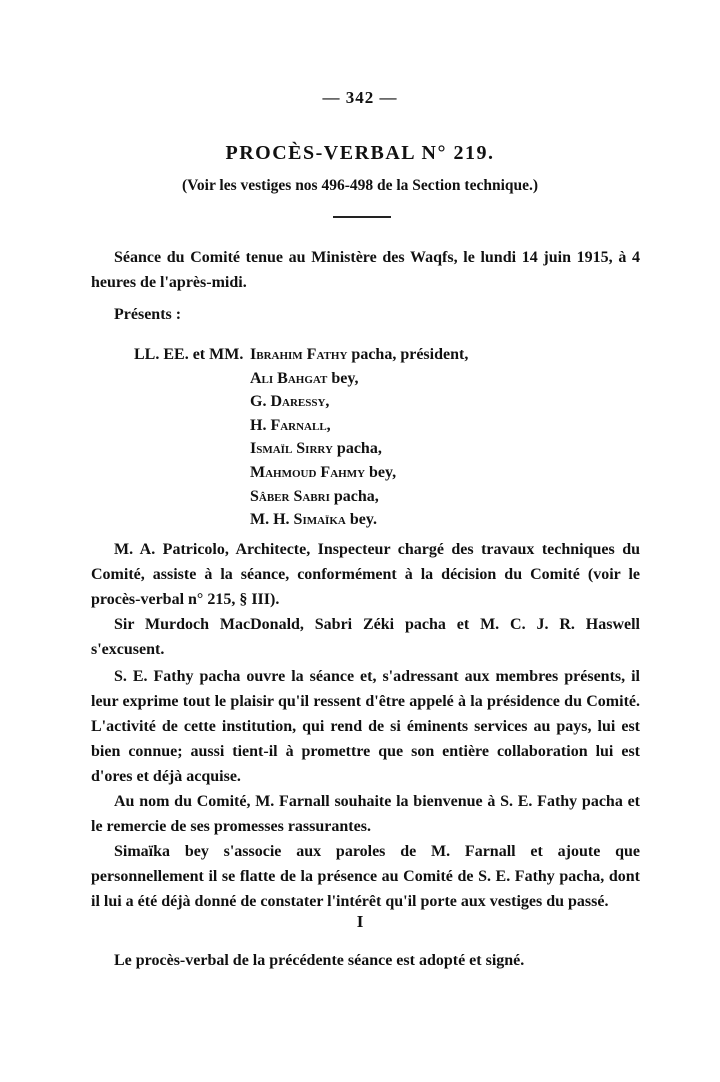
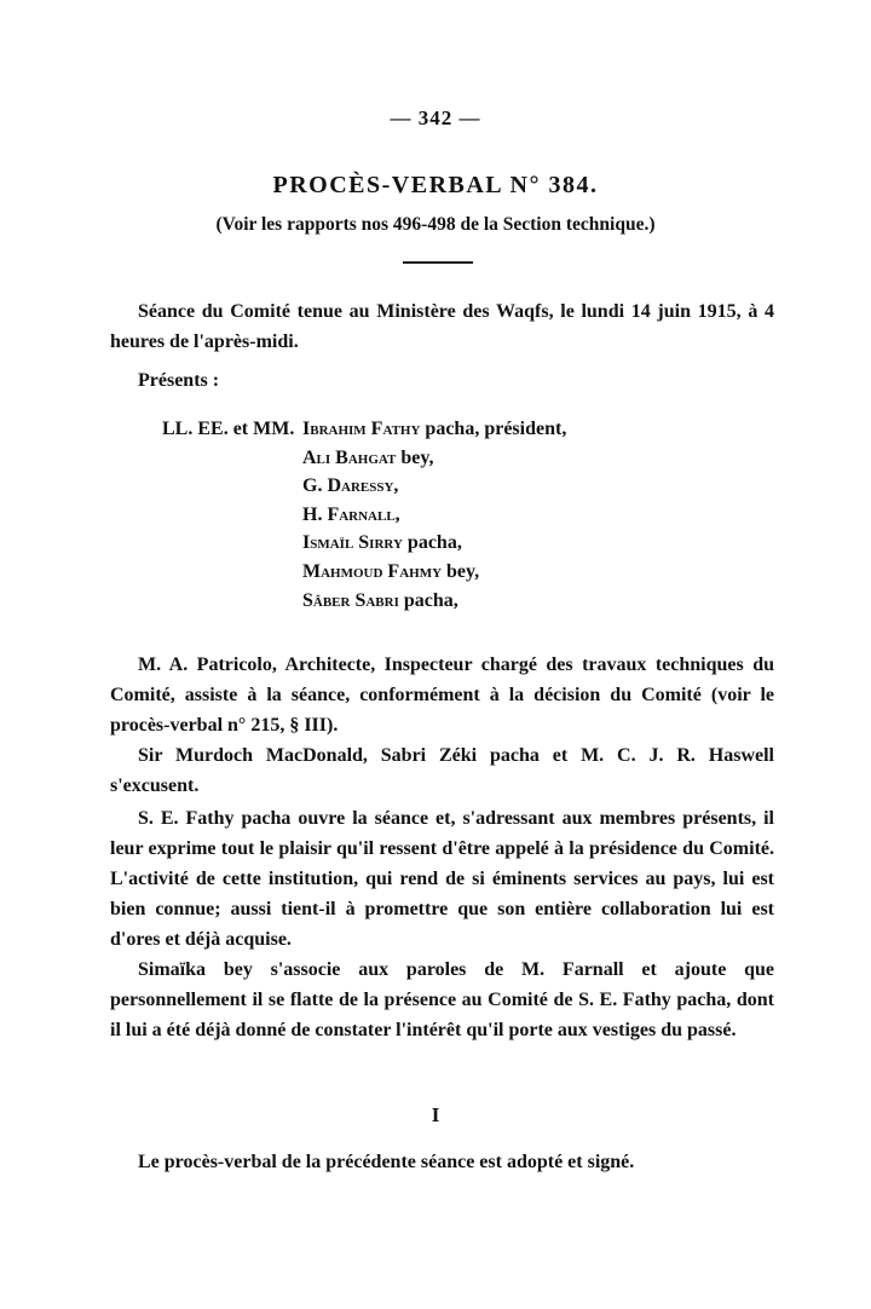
  — 342 —
- PROCÈS-VERBAL N° 219.
+ PROCÈS-VERBAL N° 384.
- (Voir les vestiges nos 496-498 de la Section technique.)
+ (Voir les rapports nos 496-498 de la Section technique.)
  Séance du Comité tenue au Ministère des Waqfs, le lundi 14 juin 1915, à 4 heures de l'après-midi.
  Présents :
  LL. EE. et MM.
  Ibrahim Fathy pacha, président,
  Ali Bahgat bey,
  G. Daressy,
  H. Farnall,
  Ismaïl Sirry pacha,
  Mahmoud Fahmy bey,
  Sâber Sabri pacha,
- M. H. Simaïka bey.
  M. A. Patricolo, Architecte, Inspecteur chargé des travaux techniques du Comité, assiste à la séance, conformément à la décision du Comité (voir le procès-verbal n° 215, § III).
  Sir Murdoch MacDonald, Sabri Zéki pacha et M. C. J. R. Haswell s'excusent.
  S. E. Fathy pacha ouvre la séance et, s'adressant aux membres présents, il leur exprime tout le plaisir qu'il ressent d'être appelé à la présidence du Comité. L'activité de cette institution, qui rend de si éminents services au pays, lui est bien connue; aussi tient-il à promettre que son entière collaboration lui est d'ores et déjà acquise.
- Au nom du Comité, M. Farnall souhaite la bienvenue à S. E. Fathy pacha et le remercie de ses promesses rassurantes.
  Simaïka bey s'associe aux paroles de M. Farnall et ajoute que personnellement il se flatte de la présence au Comité de S. E. Fathy pacha, dont il lui a été déjà donné de constater l'intérêt qu'il porte aux vestiges du passé.
  I
  Le procès-verbal de la précédente séance est adopté et signé.
